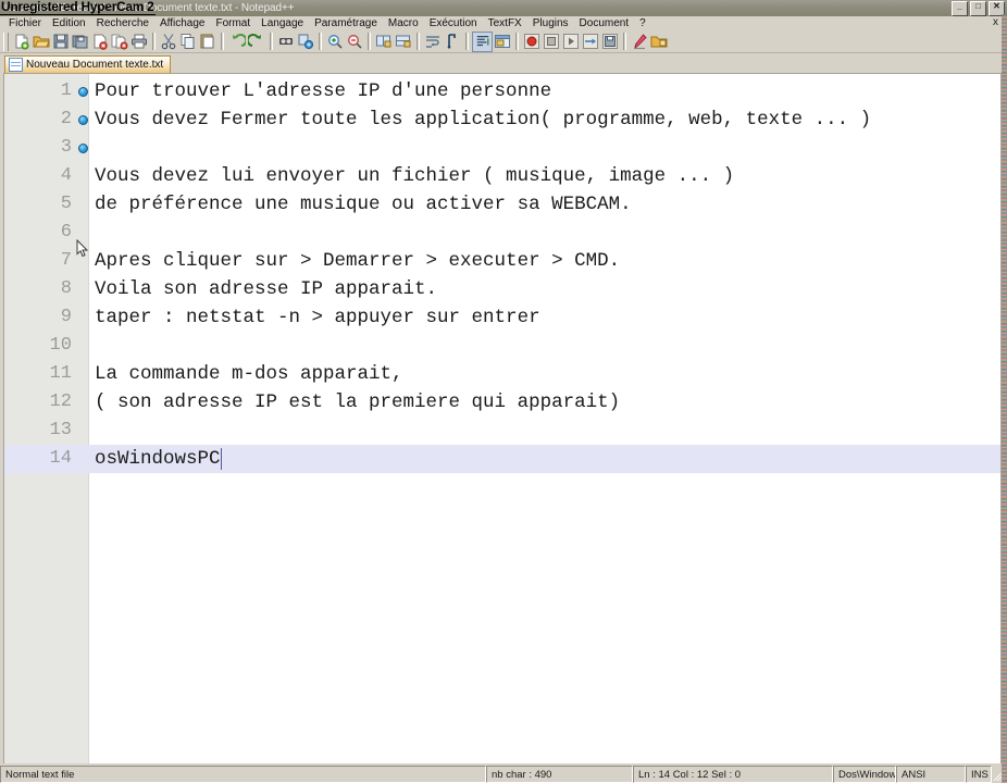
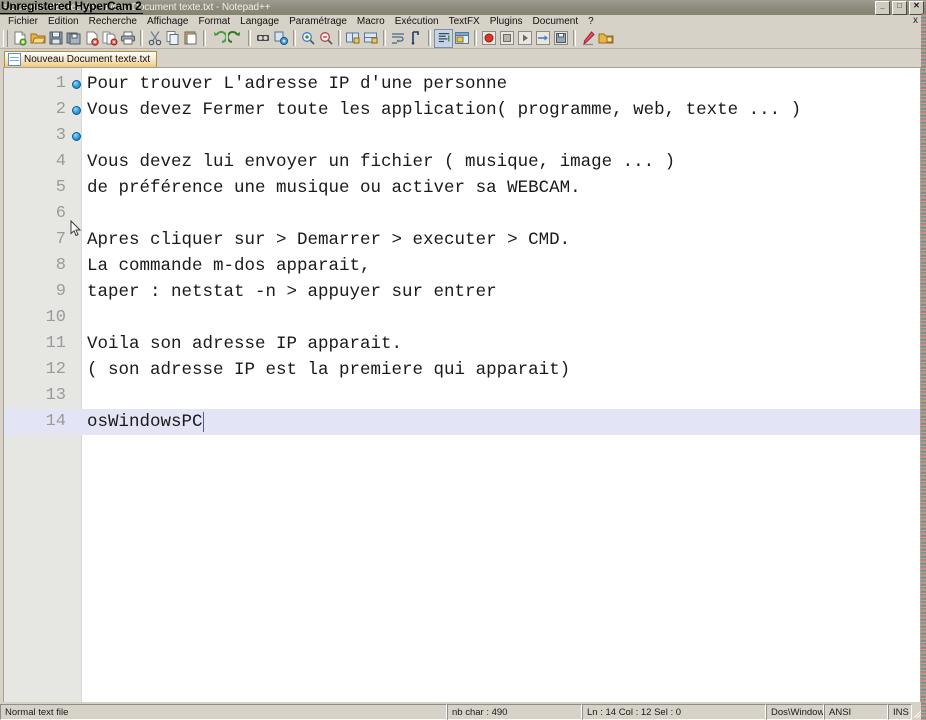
  s\Computer\Bureau\Nouveau Document texte.txt - Notepad++
  Unregistered HyperCam 2
  _
  □
  ✕
  Fichier
  Edition
  Recherche
  Affichage
  Format
  Langage
  Paramétrage
  Macro
  Exécution
  TextFX
  Plugins
  Document
  ?
  x
  Nouveau Document texte.txt
  1
  Pour trouver L'adresse IP d'une personne
  2
  Vous devez Fermer toute les application( programme, web, texte ... )
  3
  4
  Vous devez lui envoyer un fichier ( musique, image ... )
  5
  de préférence une musique ou activer sa WEBCAM.
  6
  7
  Apres cliquer sur > Demarrer > executer > CMD.
  8
- Voila son adresse IP apparait.
+ La commande m-dos apparait,
  9
  taper : netstat -n > appuyer sur entrer
  10
  11
- La commande m-dos apparait,
+ Voila son adresse IP apparait.
  12
  ( son adresse IP est la premiere qui apparait)
  13
  14
  osWindowsPC
  Normal text file
  nb char : 490
  Ln : 14 Col : 12 Sel : 0
  Dos\Window
  ANSI
  INS
